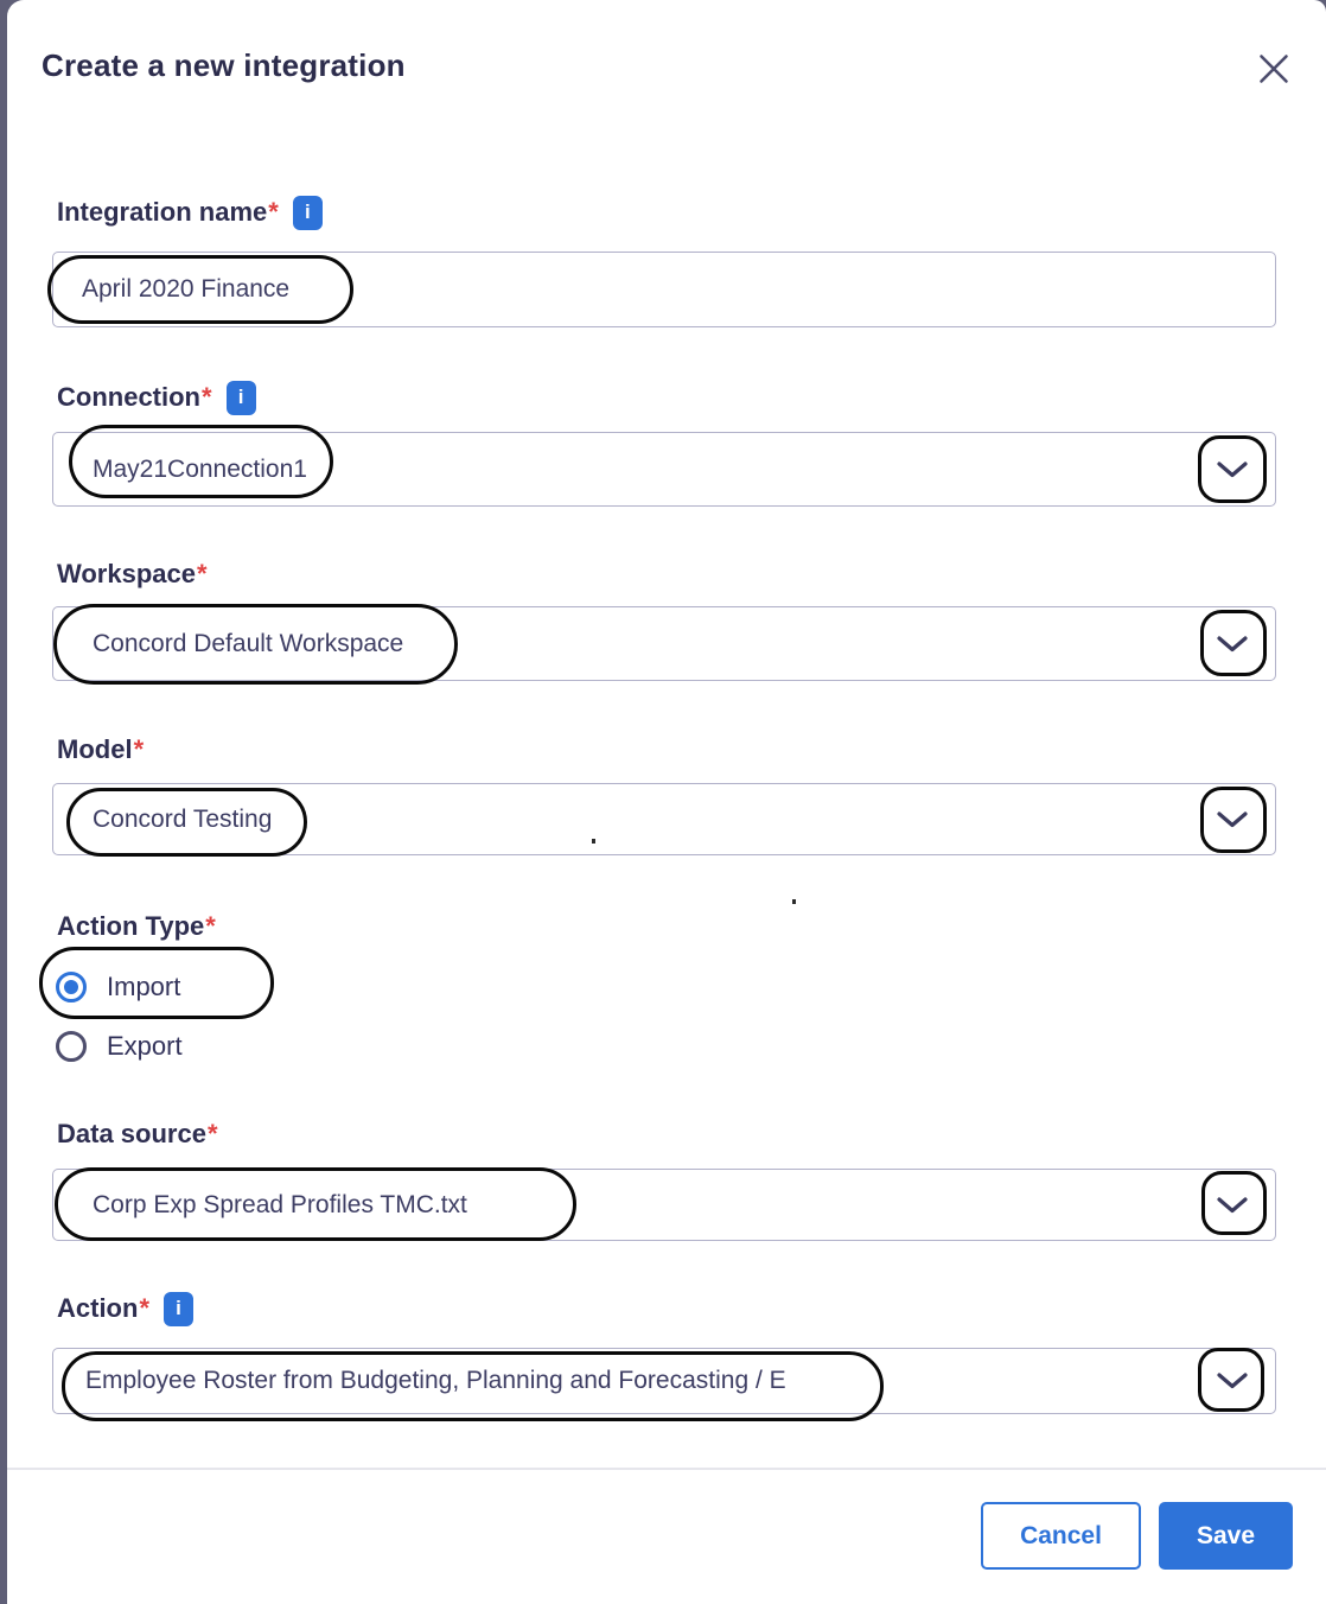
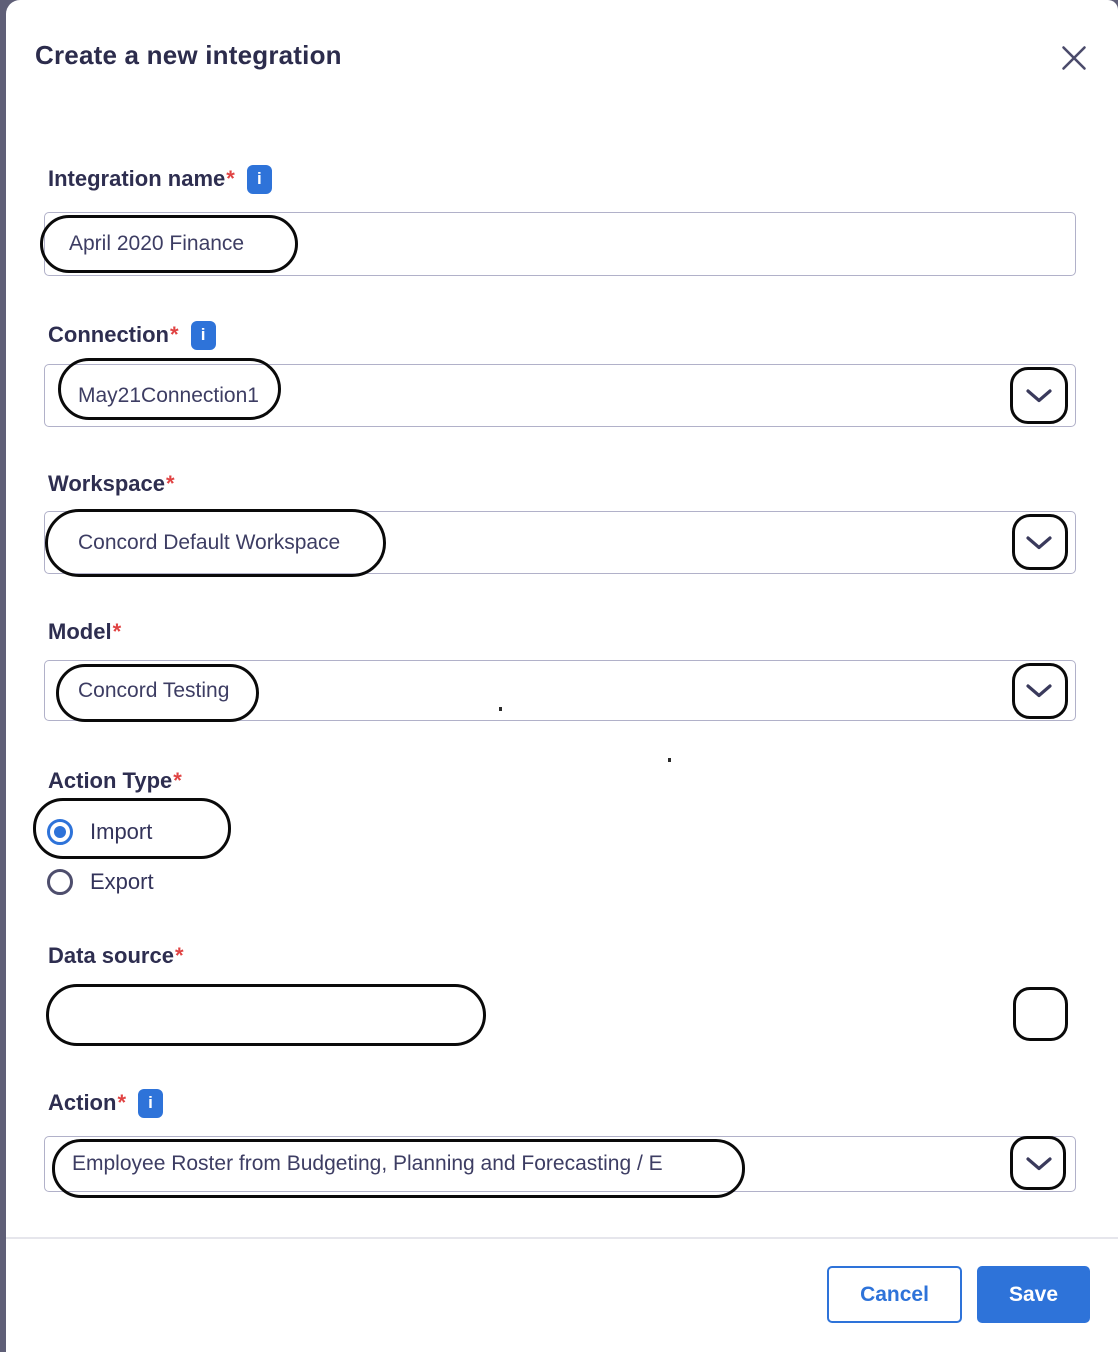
  Create a new integration
  Integration name
  *
  i
  April 2020 Finance
  Connection
  *
  i
  May21Connection1
  Workspace
  *
  Concord Default Workspace
  Model
  *
  Concord Testing
  Action Type
  *
  Import
  Export
  Data source
  *
- Corp Exp Spread Profiles TMC.txt
  Action
  *
  i
  Employee Roster from Budgeting, Planning and Forecasting / E
  Cancel
  Save
